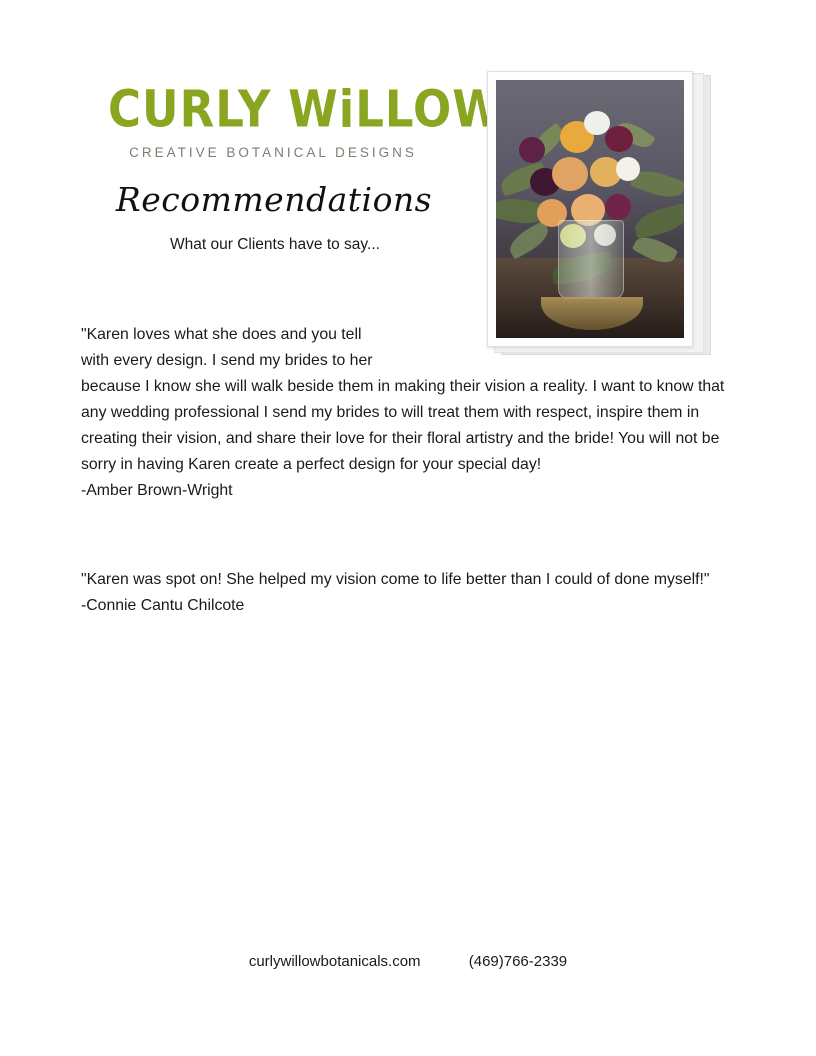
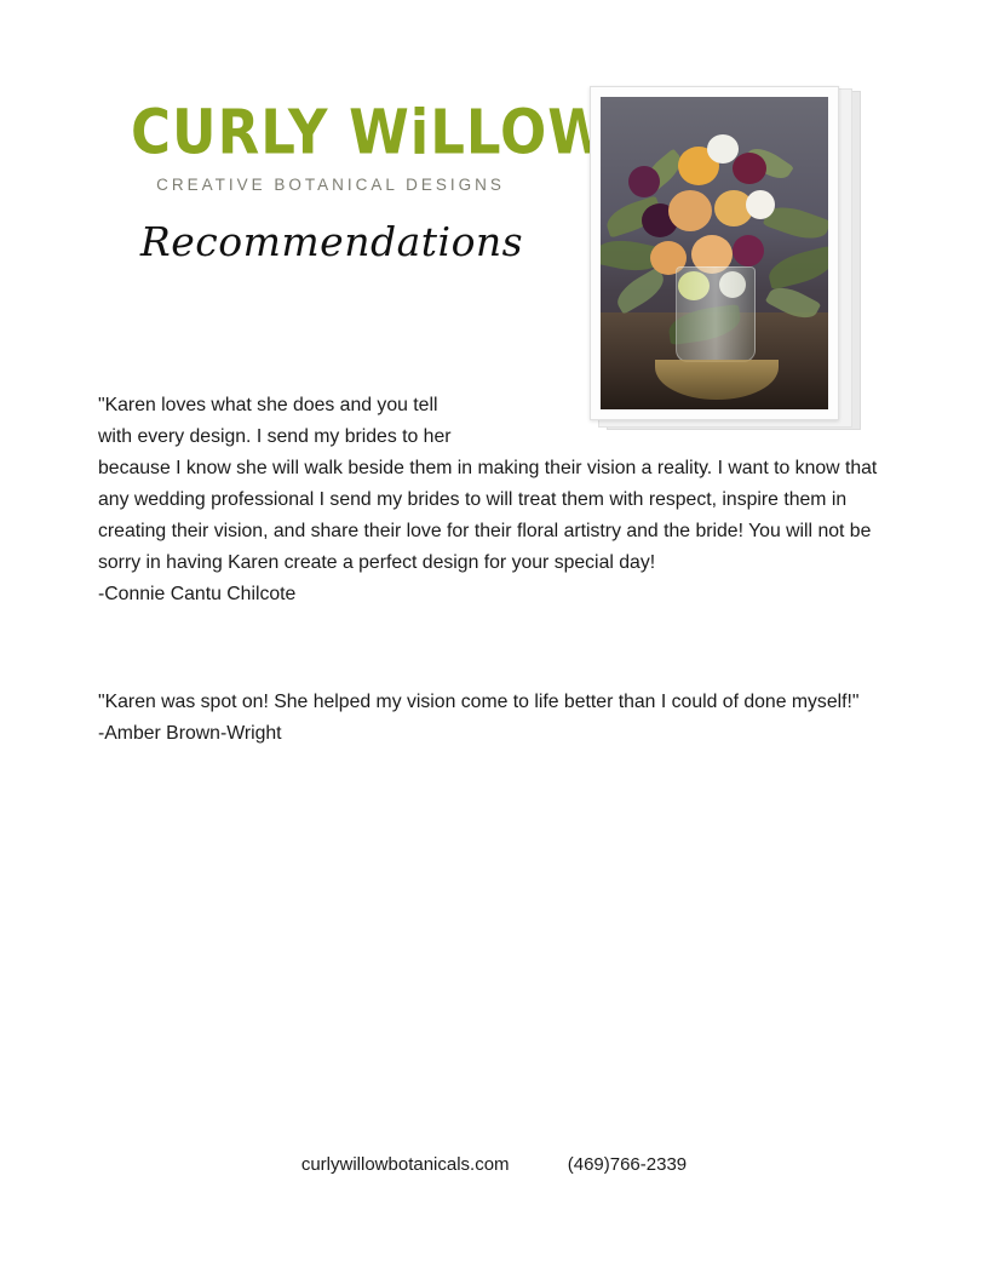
  CURLY WiLLOW
  CREATIVE BOTANICAL DESIGNS
  Recommendations
- What our Clients have to say...
  "Karen loves what she does and you tell
  with every design. I send my brides to her
  because I know she will walk beside them in making their vision a reality. I want to know that any wedding professional I send my brides to will treat them with respect, inspire them in creating their vision, and share their love for their floral artistry and the bride! You will not be sorry in having Karen create a perfect design for your special day!
- -Amber Brown-Wright
+ -Connie Cantu Chilcote
  "Karen was spot on! She helped my vision come to life better than I could of done myself!"
- -Connie Cantu Chilcote
+ -Amber Brown-Wright
  curlywillowbotanicals.com (469)766-2339
